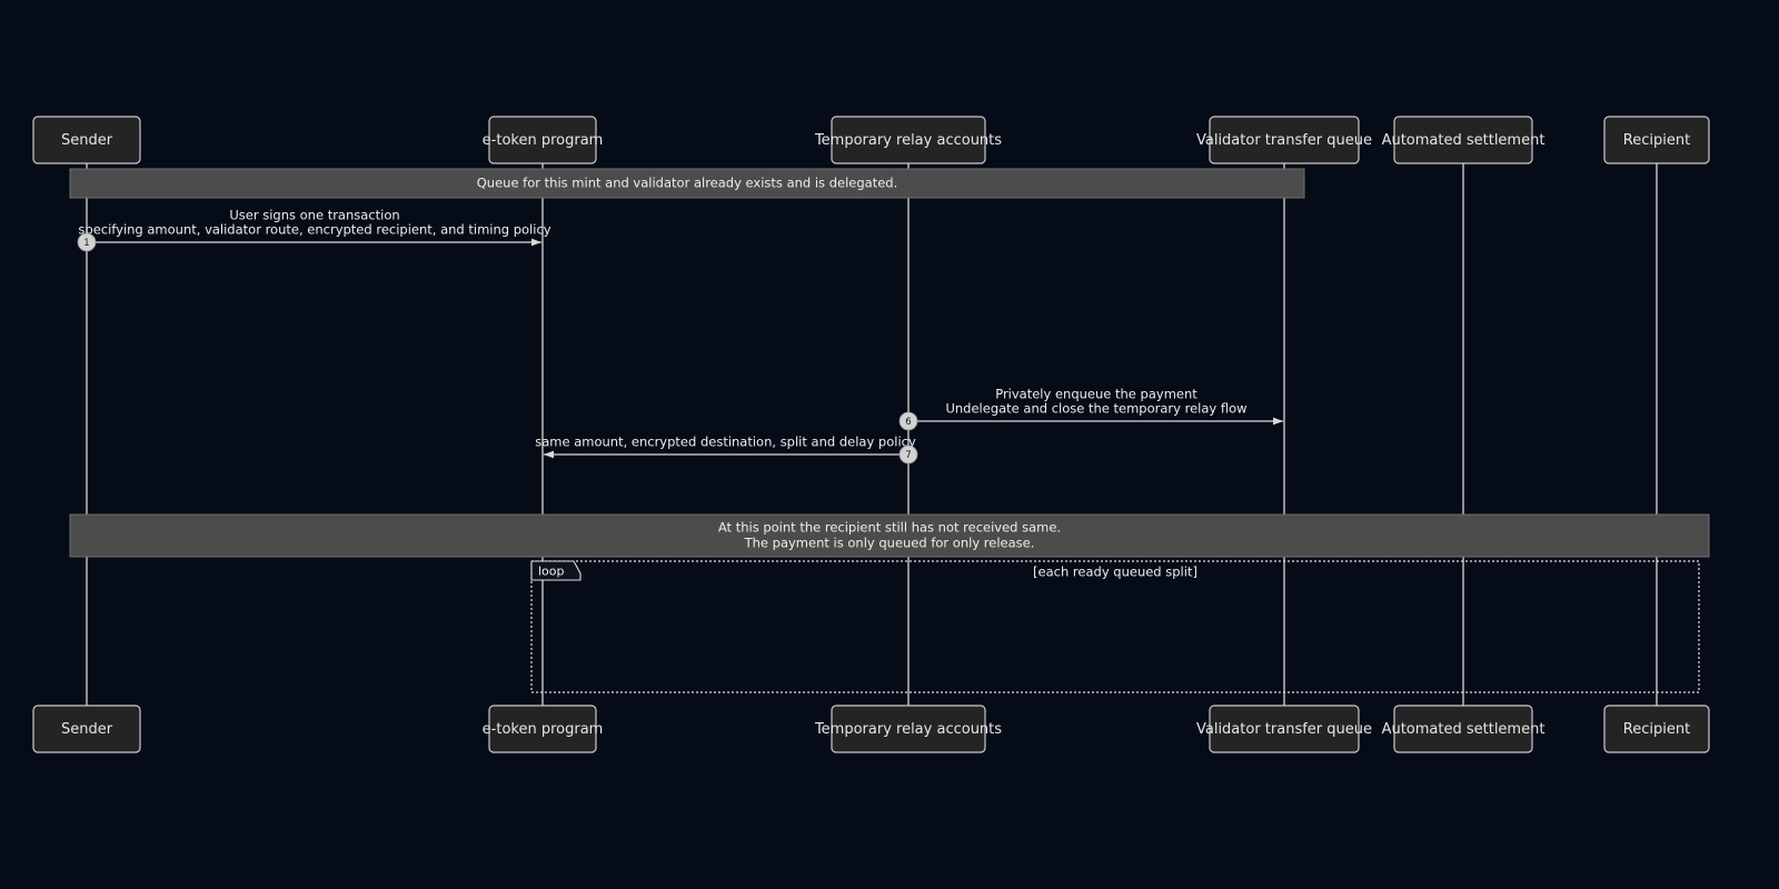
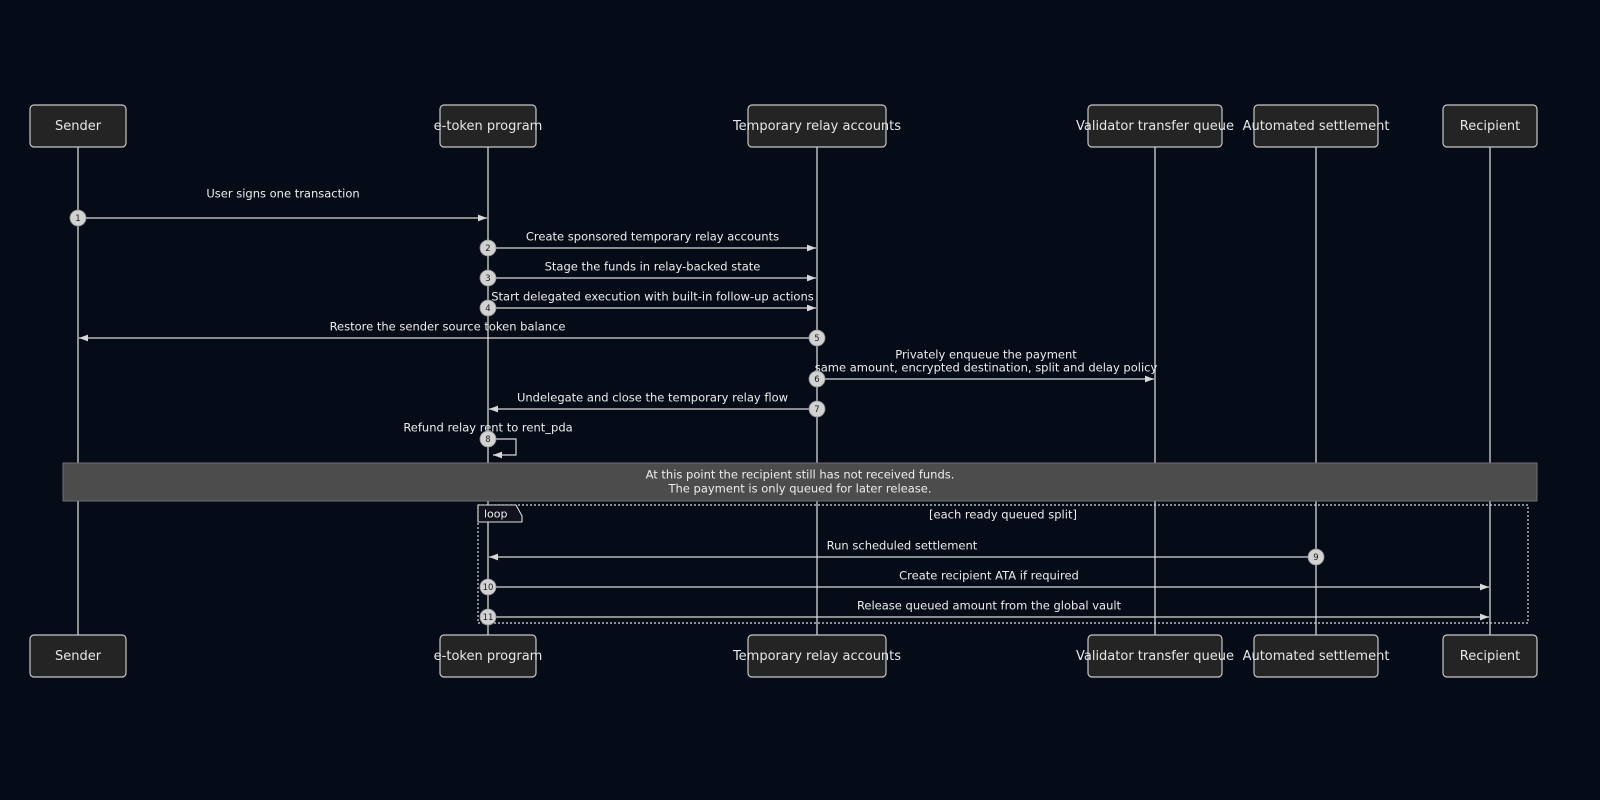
- Queue for this mint and validator already exists and is delegated.
- At this point the recipient still has not received same.
+ At this point the recipient still has not received funds.
- The payment is only queued for only release.
+ The payment is only queued for later release.
  loop
  [each ready queued split]
  User signs one transaction
- specifying amount, validator route, encrypted recipient, and timing policy
  1
+ Create sponsored temporary relay accounts
+ 2
+ Stage the funds in relay-backed state
+ 3
+ Start delegated execution with built-in follow-up actions
+ 4
+ Restore the sender source token balance
+ 5
  Privately enqueue the payment
- Undelegate and close the temporary relay flow
+ same amount, encrypted destination, split and delay policy
  6
- same amount, encrypted destination, split and delay policy
+ Undelegate and close the temporary relay flow
  7
+ Refund relay rent to rent_pda
+ 8
+ Run scheduled settlement
+ 9
+ Create recipient ATA if required
+ 10
+ Release queued amount from the global vault
+ 11
  Sender
  Sender
  e-token program
  e-token program
  Temporary relay accounts
  Temporary relay accounts
  Validator transfer queue
  Validator transfer queue
  Automated settlement
  Automated settlement
  Recipient
  Recipient
